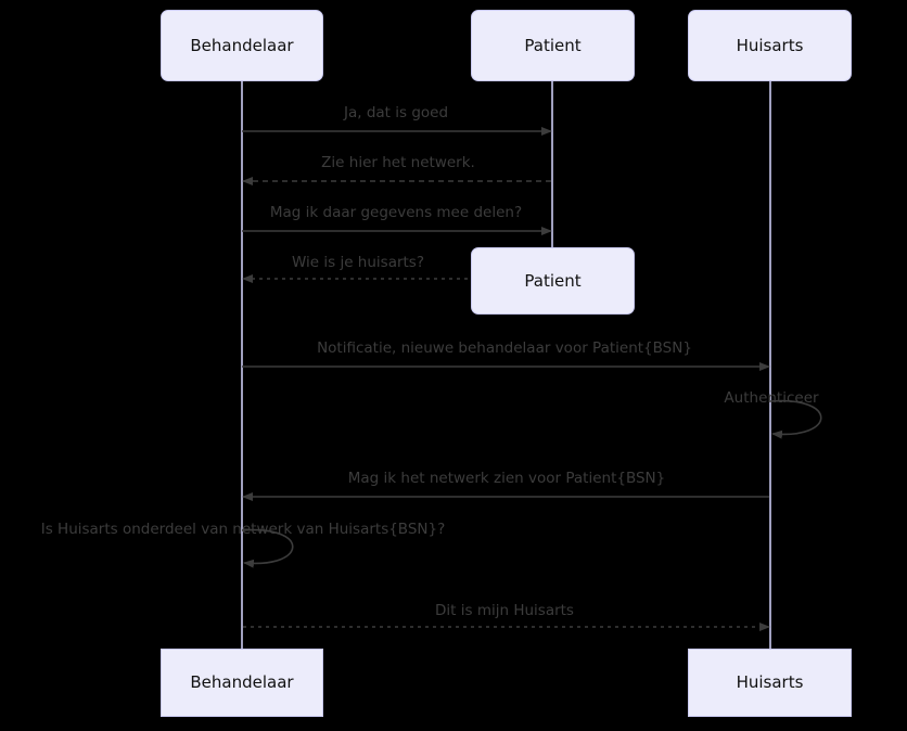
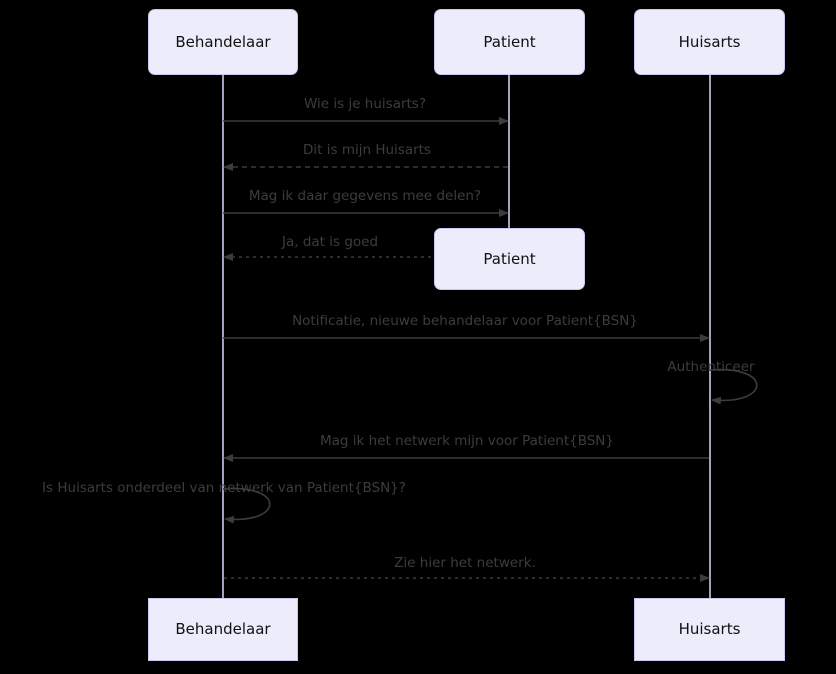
  Behandelaar
  Patient
  Huisarts
  Patient
  Behandelaar
  Huisarts
- Ja, dat is goed
+ Wie is je huisarts?
- Zie hier het netwerk.
+ Dit is mijn Huisarts
  Mag ik daar gegevens mee delen?
- Wie is je huisarts?
+ Ja, dat is goed
  Notificatie, nieuwe behandelaar voor Patient{BSN}
  Authenticeer
- Mag ik het netwerk zien voor Patient{BSN}
+ Mag ik het netwerk mijn voor Patient{BSN}
- Is Huisarts onderdeel van netwerk van Huisarts{BSN}?
+ Is Huisarts onderdeel van netwerk van Patient{BSN}?
- Dit is mijn Huisarts
+ Zie hier het netwerk.
